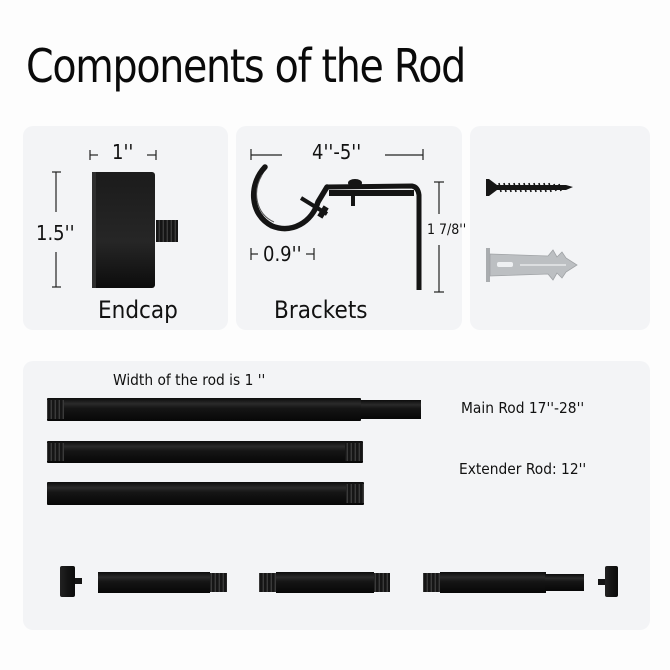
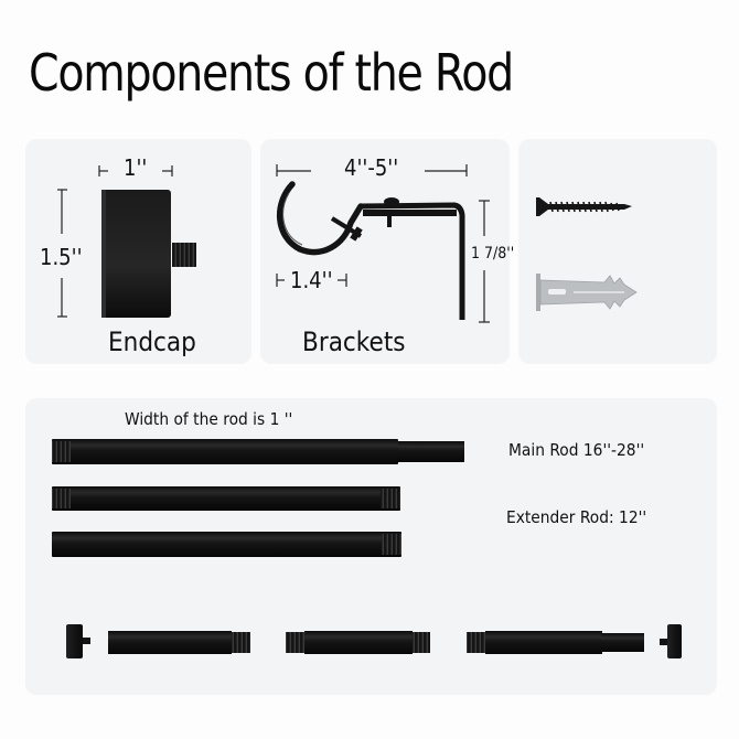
  Components of the Rod
  1''
  1.5''
  Endcap
  4''-5''
- 0.9''
+ 1.4''
  1 7/8''
  Brackets
  Width of the rod is 1 ''
- Main Rod 17''-28''
+ Main Rod 16''-28''
  Extender Rod: 12''
